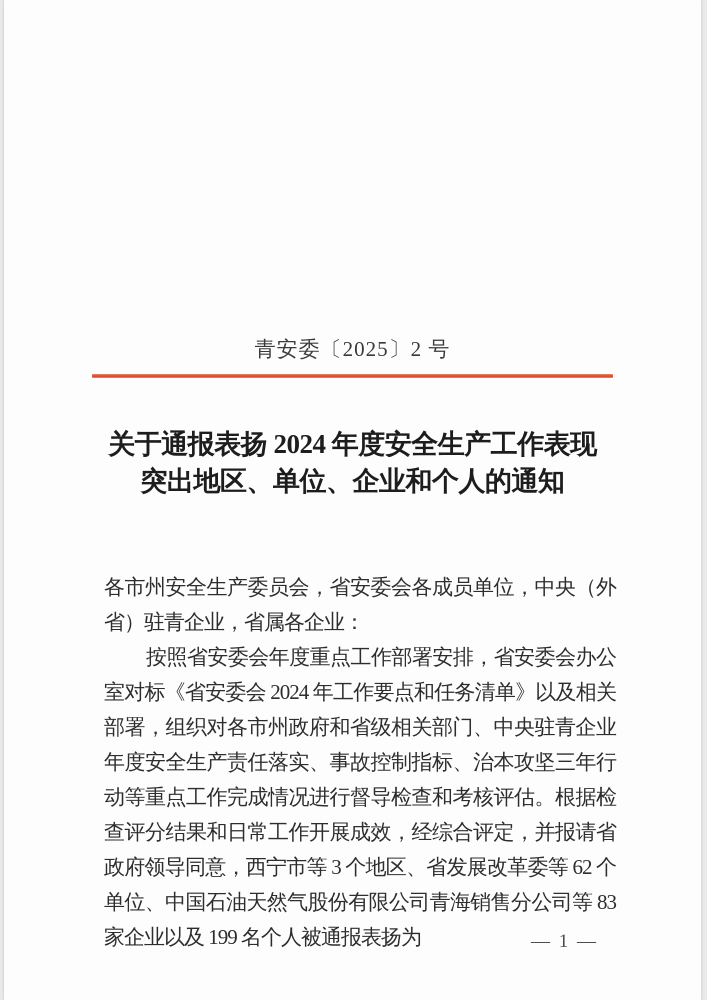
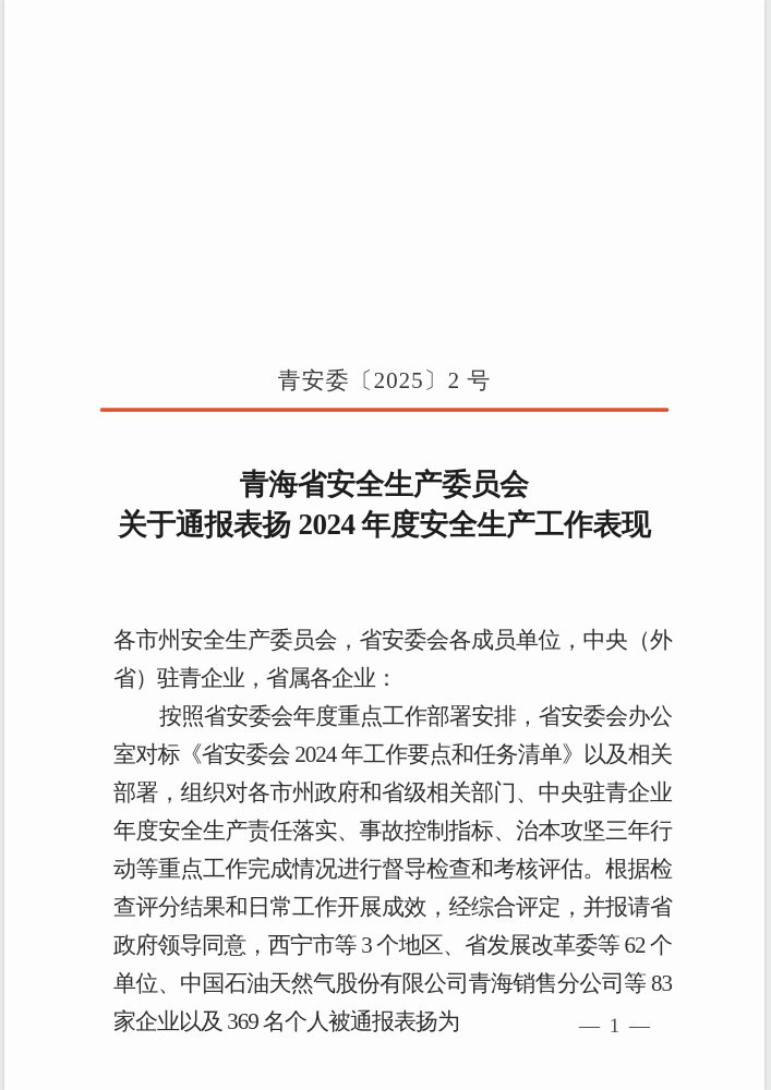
  青安委〔2025〕2 号
+ 青海省安全生产委员会
  关于通报表扬 2024 年度安全生产工作表现
- 突出地区、单位、企业和个人的通知
  各市州安全生产委员会，省安委会各成员单位，中央（外省）驻青企业，省属各企业：
- 按照省安委会年度重点工作部署安排，省安委会办公室对标《省安委会 2024 年工作要点和任务清单》以及相关部署，组织对各市州政府和省级相关部门、中央驻青企业年度安全生产责任落实、事故控制指标、治本攻坚三年行动等重点工作完成情况进行督导检查和考核评估。根据检查评分结果和日常工作开展成效，经综合评定，并报请省政府领导同意，西宁市等 3 个地区、省发展改革委等 62 个单位、中国石油天然气股份有限公司青海销售分公司等 83 家企业以及 199 名个人被通报表扬为
+ 按照省安委会年度重点工作部署安排，省安委会办公室对标《省安委会 2024 年工作要点和任务清单》以及相关部署，组织对各市州政府和省级相关部门、中央驻青企业年度安全生产责任落实、事故控制指标、治本攻坚三年行动等重点工作完成情况进行督导检查和考核评估。根据检查评分结果和日常工作开展成效，经综合评定，并报请省政府领导同意，西宁市等 3 个地区、省发展改革委等 62 个单位、中国石油天然气股份有限公司青海销售分公司等 83 家企业以及 369 名个人被通报表扬为
  — 1 —
